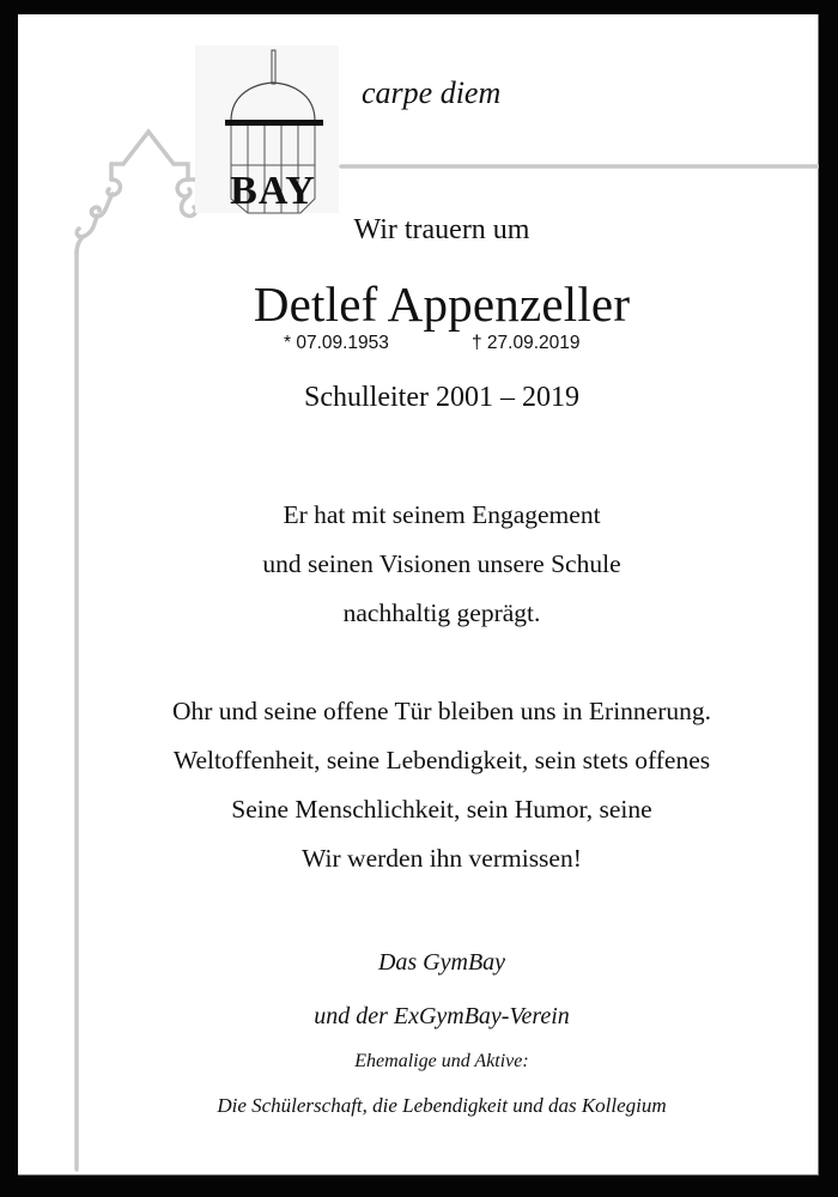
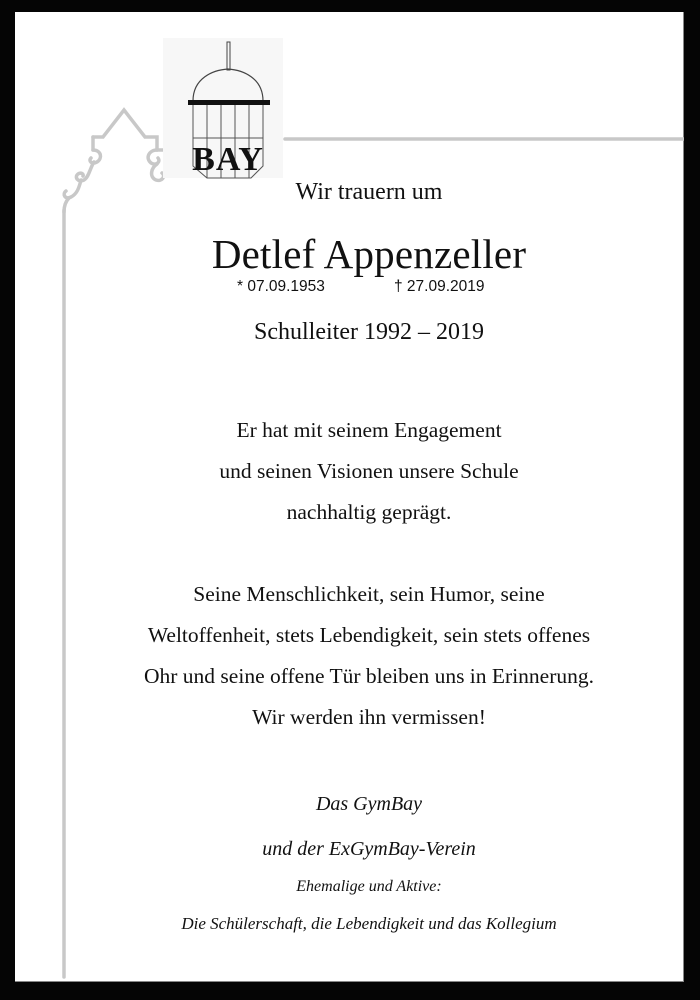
  BAY
- carpe diem
  Wir trauern um
  Detlef Appenzeller
  * 07.09.1953
  † 27.09.2019
- Schulleiter 2001 – 2019
+ Schulleiter 1992 – 2019
  Er hat mit seinem Engagement
  und seinen Visionen unsere Schule
  nachhaltig geprägt.
- Ohr und seine offene Tür bleiben uns in Erinnerung.
+ Seine Menschlichkeit, sein Humor, seine
- Weltoffenheit, seine Lebendigkeit, sein stets offenes
+ Weltoffenheit, stets Lebendigkeit, sein stets offenes
- Seine Menschlichkeit, sein Humor, seine
+ Ohr und seine offene Tür bleiben uns in Erinnerung.
  Wir werden ihn vermissen!
  Das GymBay
  und der ExGymBay-Verein
  Ehemalige und Aktive:
  Die Schülerschaft, die Lebendigkeit und das Kollegium
